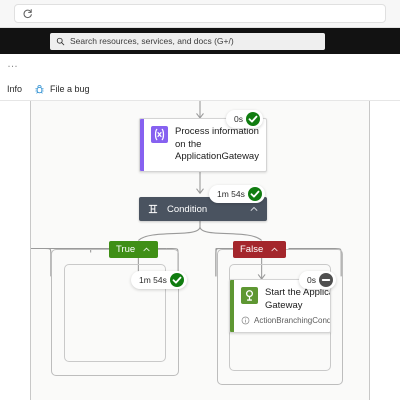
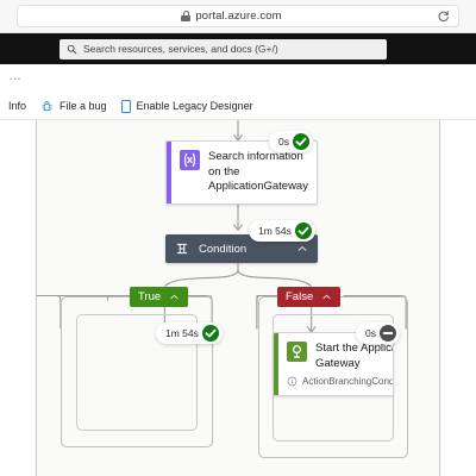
+ portal.azure.com
  Search resources, services, and docs (G+/)
  …
  Info
  File a bug
+ Enable Legacy Designer
  0s
- Process information on the ApplicationGateway
+ Search information on the ApplicationGateway
  1m 54s
  Condition
  True
  False
  1m 54s
  0s
  Start the Applic Gateway
  ActionBranchingCond
